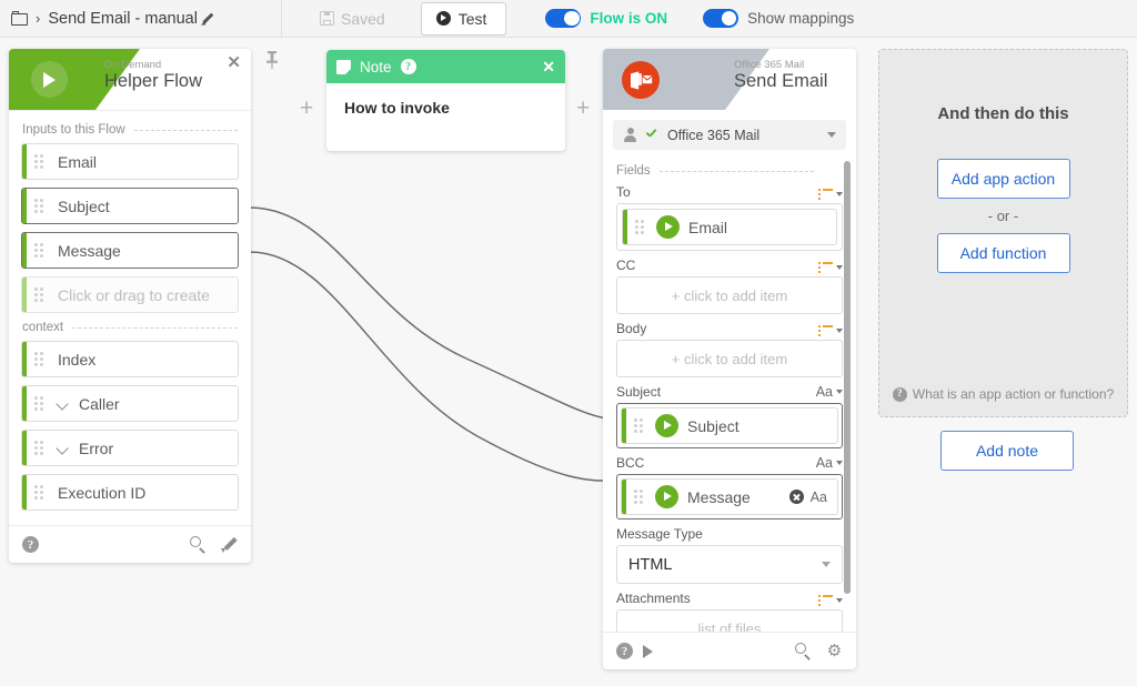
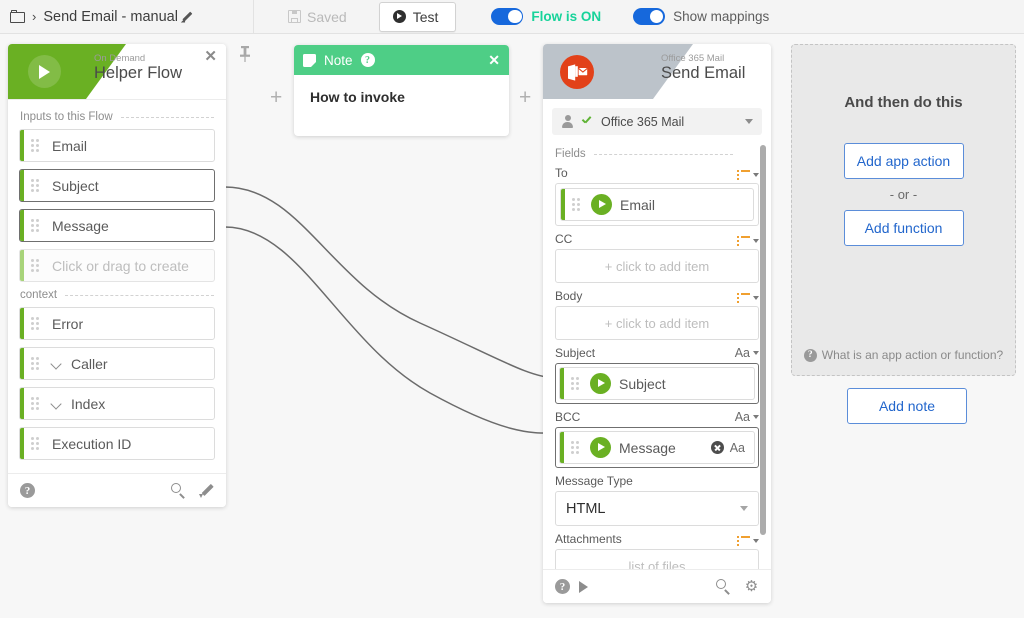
  ›
  Send Email - manual
  Saved
  Test
  Flow is ON
  Show mappings
  +
  +
  On Demand
  Helper Flow
  ✕
  Inputs to this Flow
  Email
  Subject
  Message
  Click or drag to create
  context
- Index
+ Error
  Caller
- Error
+ Index
  Execution ID
  ?
  Note
  ?
  ✕
  How to invoke
  Office 365 Mail
  Send Email
  Office 365 Mail
  Fields
  To
  Email
  CC
  + click to add item
  Body
  + click to add item
  Subject
  Aa
  Subject
  BCC
  Aa
  Message
  Aa
  Message Type
  HTML
  Attachments
  list of files
  ?
  ⚙
  And then do this
  Add app action
  - or -
  Add function
  ?
  What is an app action or function?
  Add note
